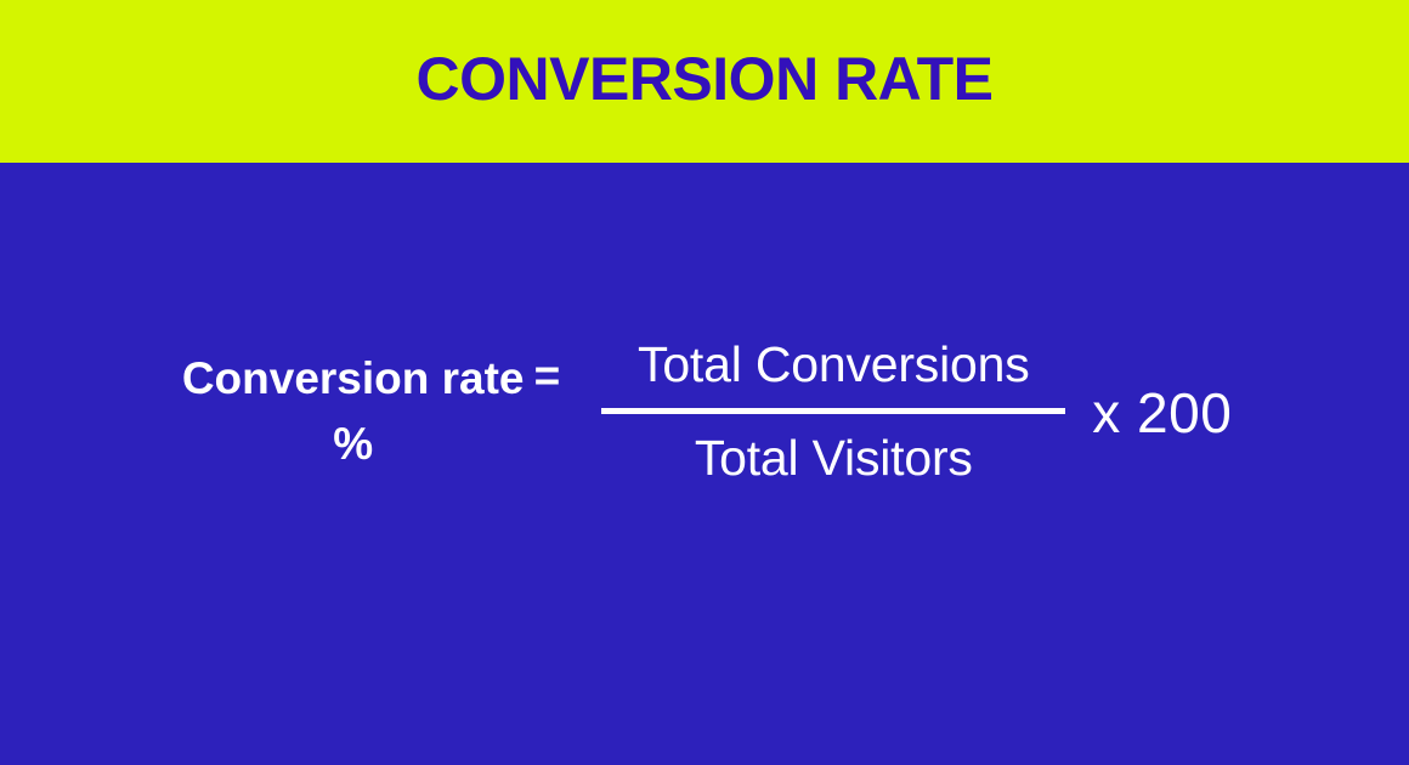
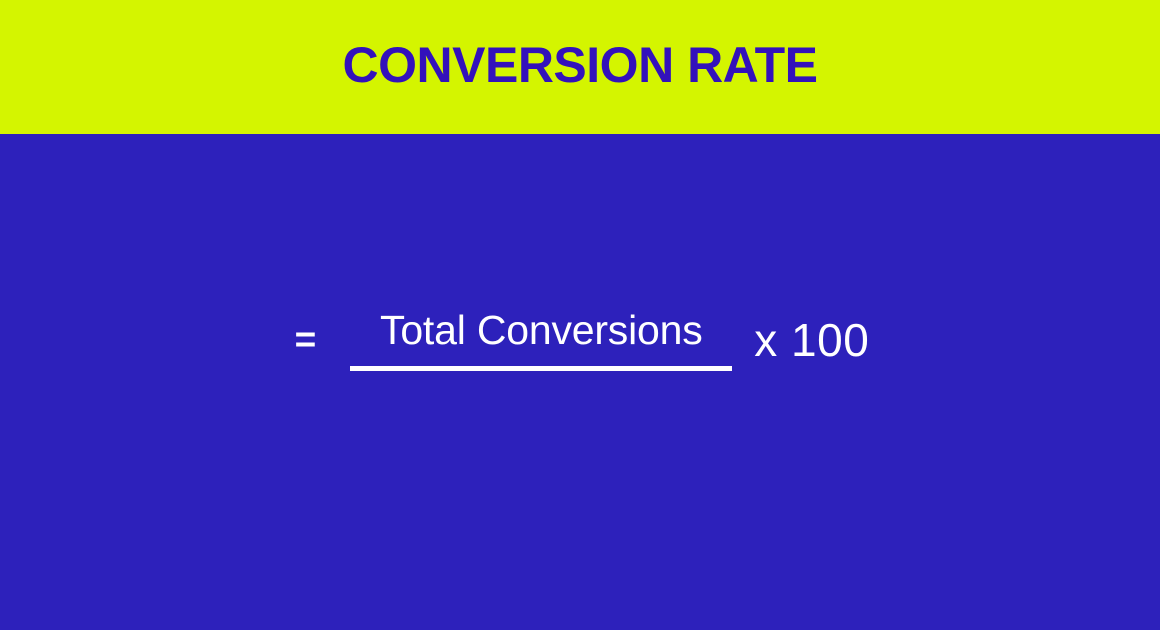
  CONVERSION RATE
- Conversion rate %
  =
  Total Conversions
- Total Visitors
- x 200
+ x 100
